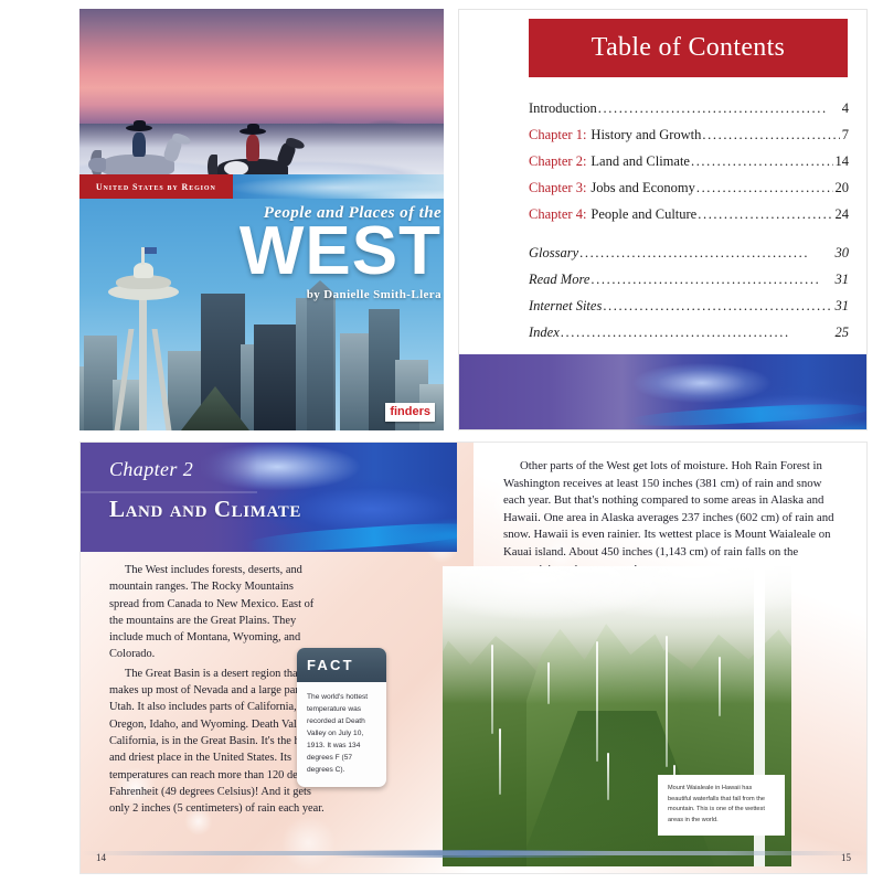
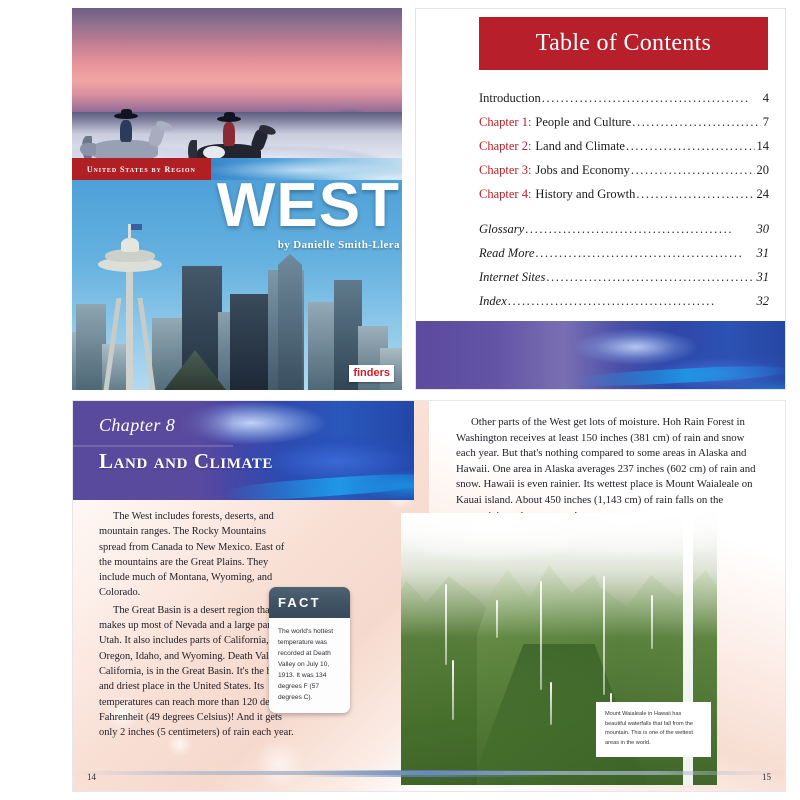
  United States by Region
- People and Places of the
  WEST
  by Danielle Smith-Llera
  finders
  Table of Contents
  Introduction
  ............................................
  4
  Chapter 1:
- History and Growth
+ People and Culture
  7
  Chapter 2:
  Land and Climate
  14
  Chapter 3:
  Jobs and Economy
  20
  Chapter 4:
- People and Culture
+ History and Growth
  24
  Glossary
  ............................................
  30
  Read More
  ............................................
  31
  Internet Sites
  ............................................
  31
  Index
  ............................................
- 25
+ 32
- Chapter 2
+ Chapter 8
  Land and Climate
  The West includes forests, deserts, and mountain ranges. The Rocky Mountains spread from Canada to New Mexico. East of the mountains are the Great Plains. They include much of Montana, Wyoming, and Colorado.
  The Great Basin is a desert region tha makes up most of Nevada and a large pa Utah. It also includes parts of California, Oregon, Idaho, and Wyoming. Death Val California, is in the Great Basin. It's the and driest place in the United States. Its temperatures can reach more than 120 de Fahrenheit (49 degrees Celsius)! And it gets only 2 inches (5 centimeters) of rain each year.
  FACT
  Other parts of the West get lots of moisture. Hoh Rain Forest in Washington receives at least 150 inches (381 cm) of rain and snow each year. But that's nothing compared to some areas in Alaska and Hawaii. One area in Alaska averages 237 inches (602 cm) of rain and snow. Hawaii is even rainier. Its wettest place is Mount Waialeale on Kauai island. About 450 inches (1,143 cm) of rain falls on the
  14
  15
